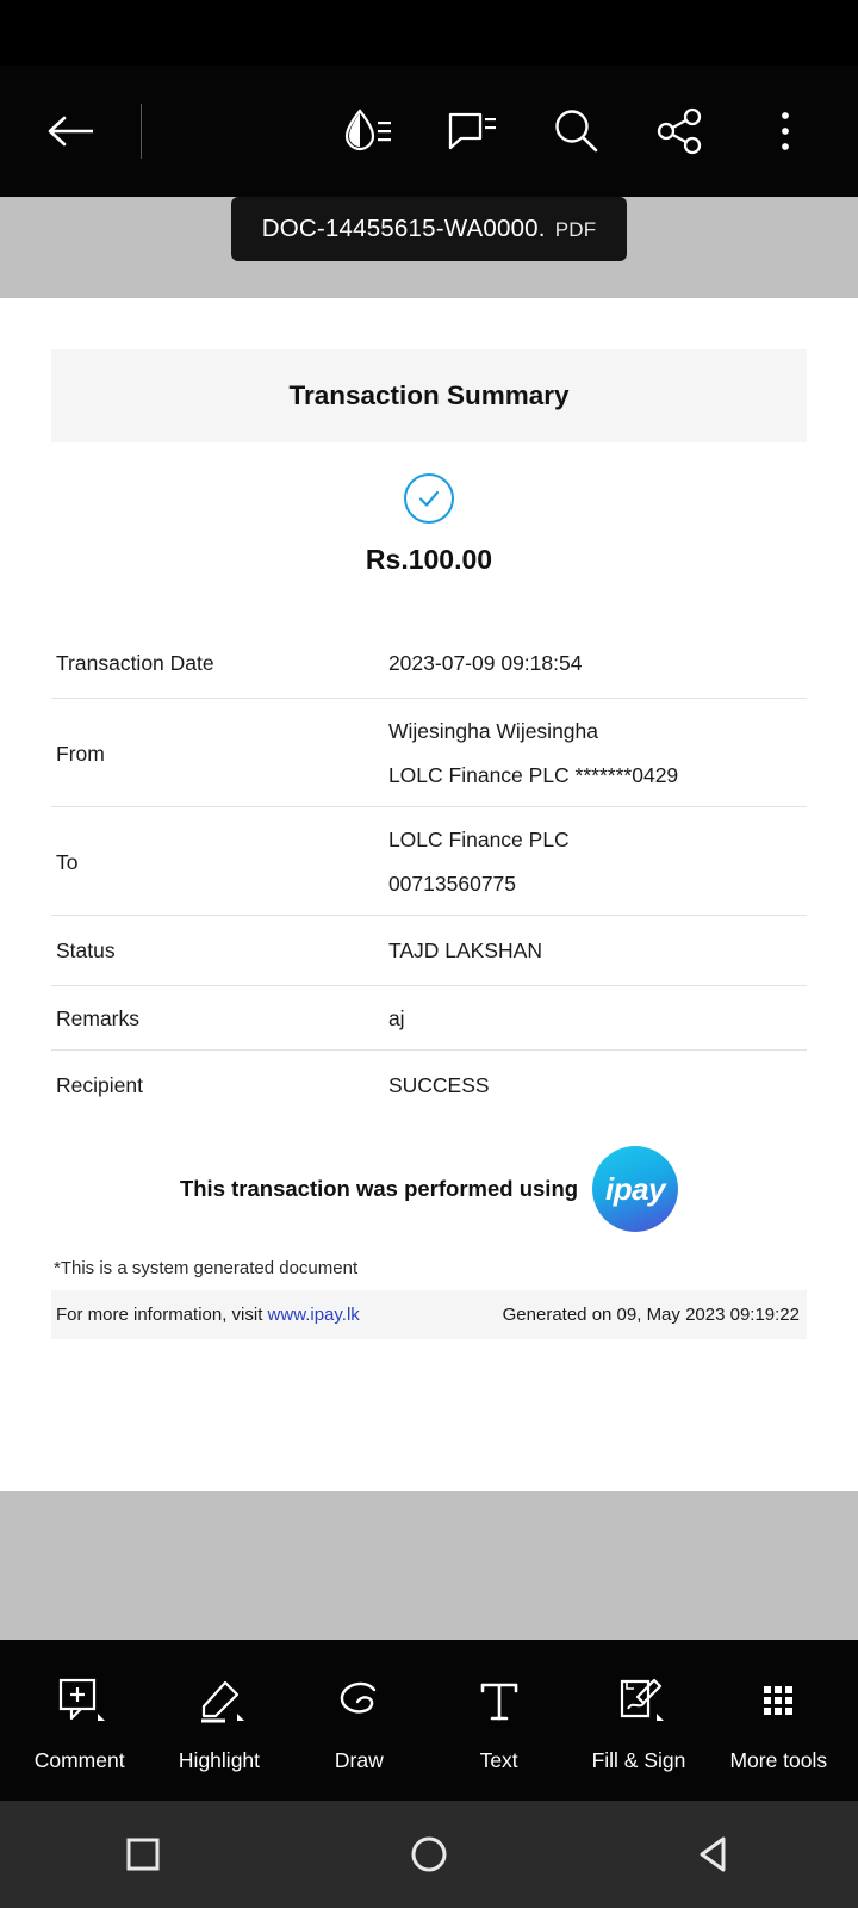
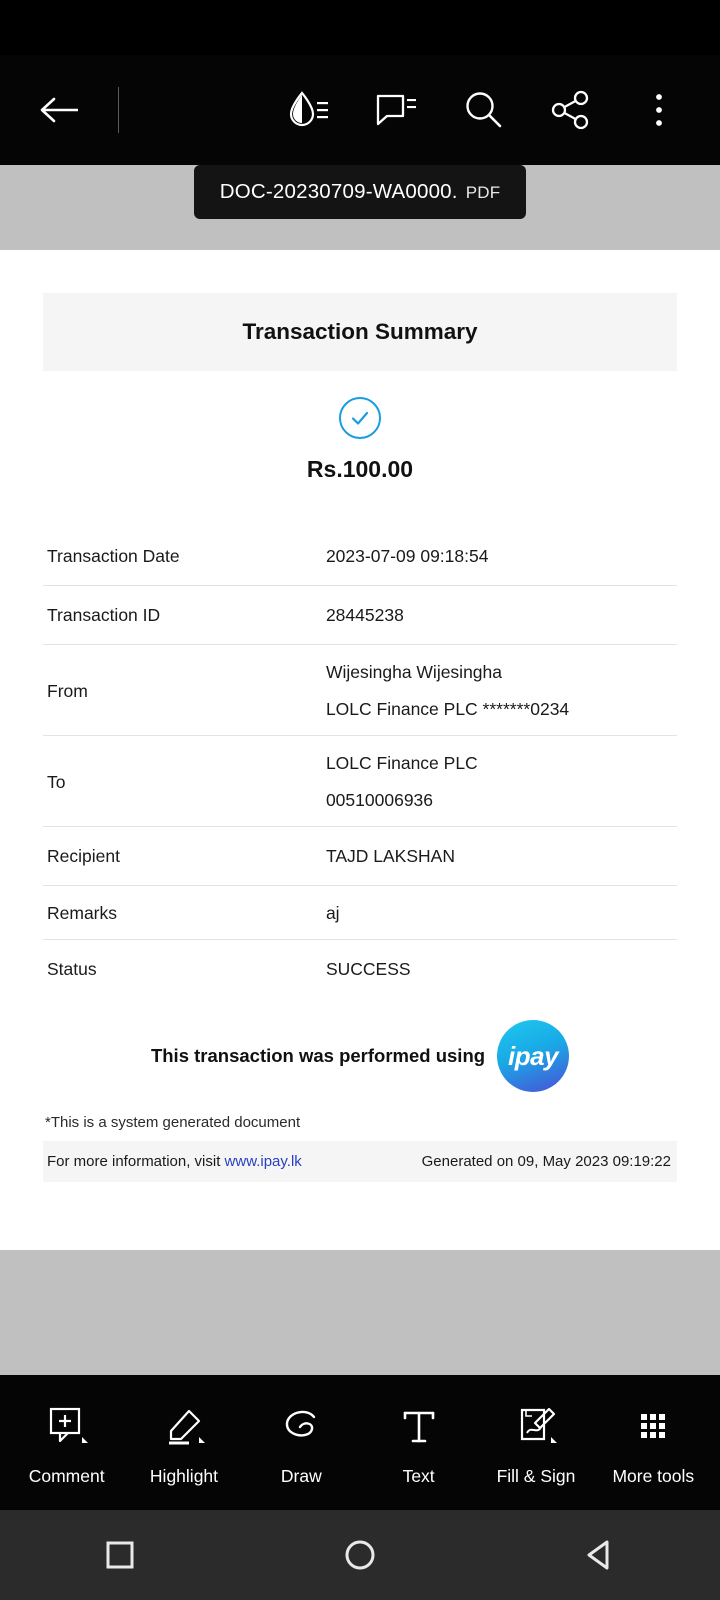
- DOC-14455615-WA0000.
+ DOC-20230709-WA0000.
  PDF
  Transaction Summary
  Rs.100.00
  Transaction Date	2023-07-09 09:18:54
+ Transaction ID	28445238
- From	Wijesingha Wijesingha LOLC Finance PLC *******0429
+ From	Wijesingha Wijesingha LOLC Finance PLC *******0234
- To	LOLC Finance PLC 00713560775
+ To	LOLC Finance PLC 00510006936
- Status	TAJD LAKSHAN
+ Recipient	TAJD LAKSHAN
  Remarks	aj
- Recipient	SUCCESS
+ Status	SUCCESS
  This transaction was performed using
  ipay
  *This is a system generated document
  For more information, visit www.ipay.lk
  Generated on 09, May 2023 09:19:22
  Comment
  Highlight
  Draw
  Text
  Fill & Sign
  More tools
